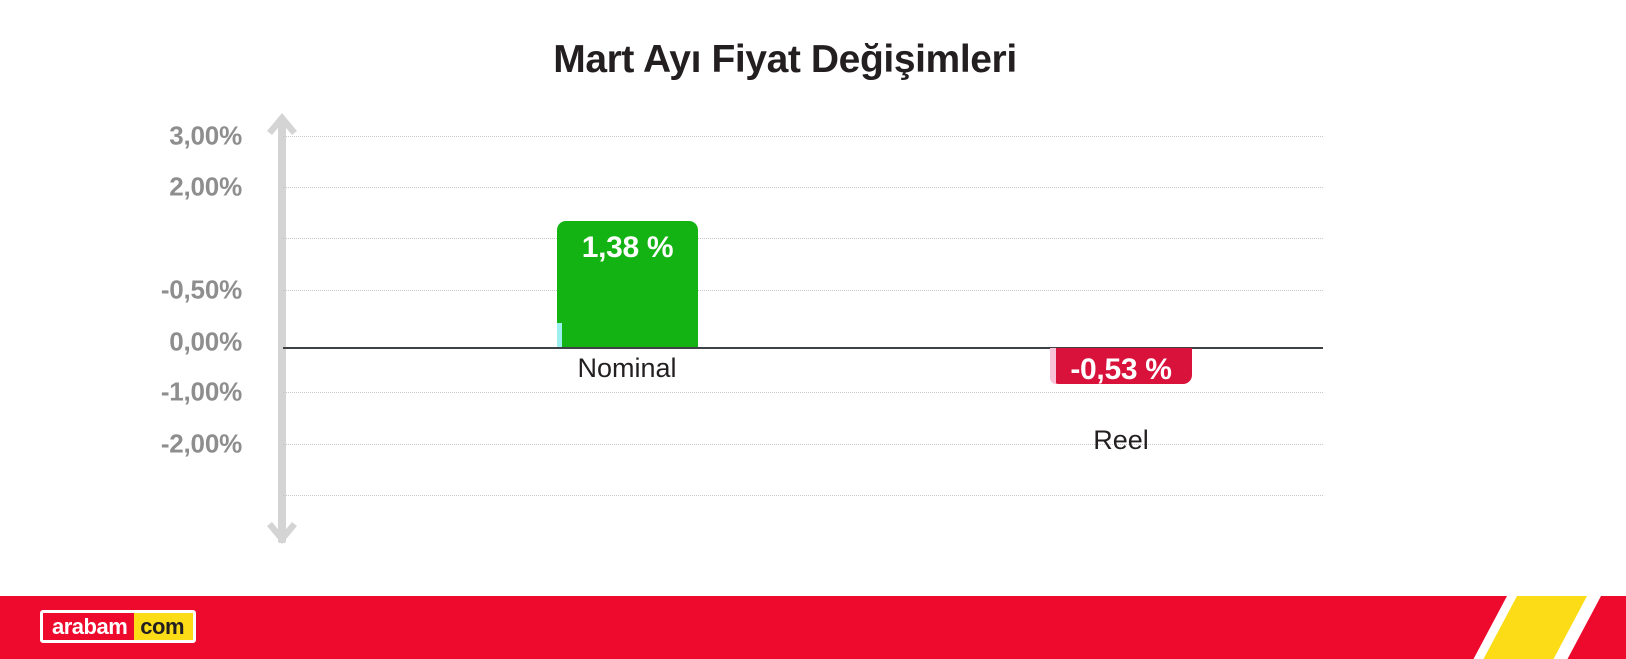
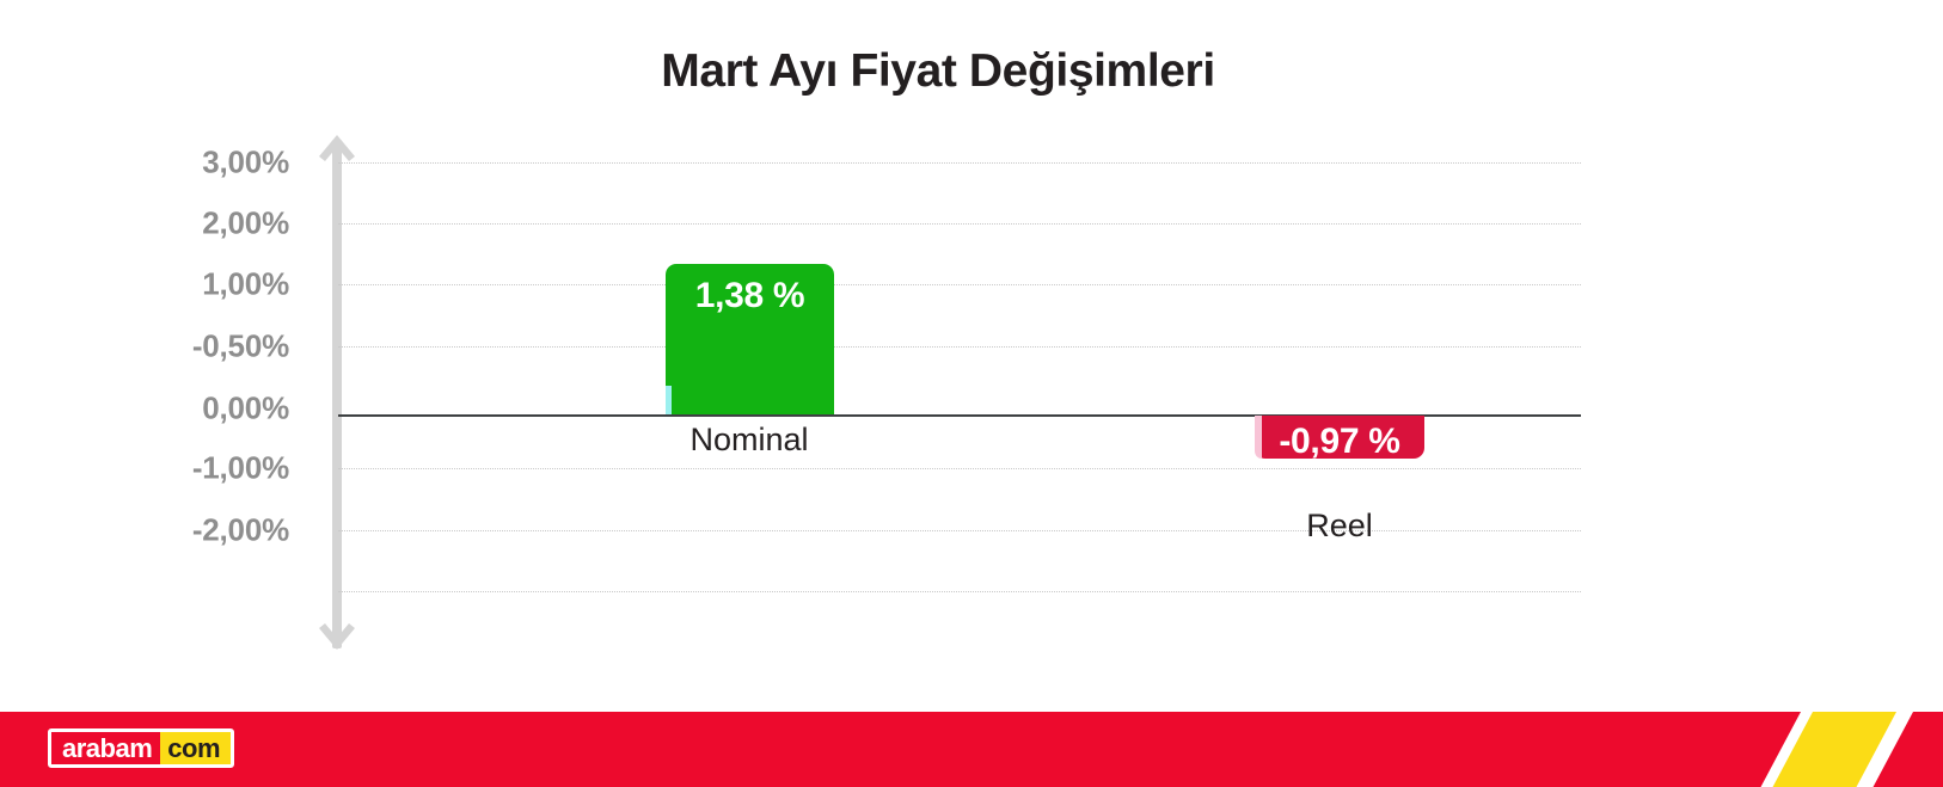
  Mart Ayı Fiyat Değişimleri
  3,00%
  2,00%
+ 1,00%
  -0,50%
  0,00%
  -1,00%
  -2,00%
  1,38 %
  Nominal
- -0,53 %
+ -0,97 %
  Reel
  arabam
  com
